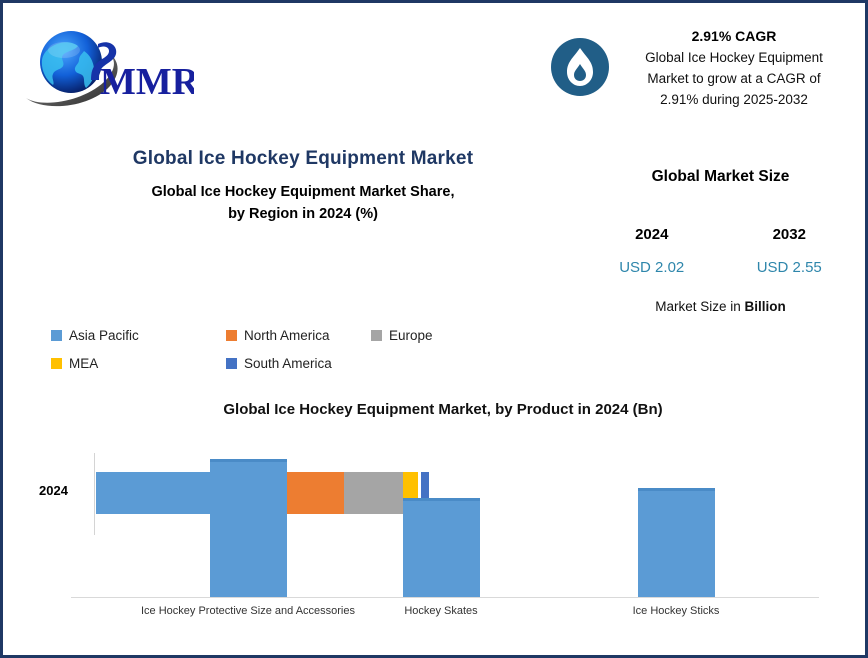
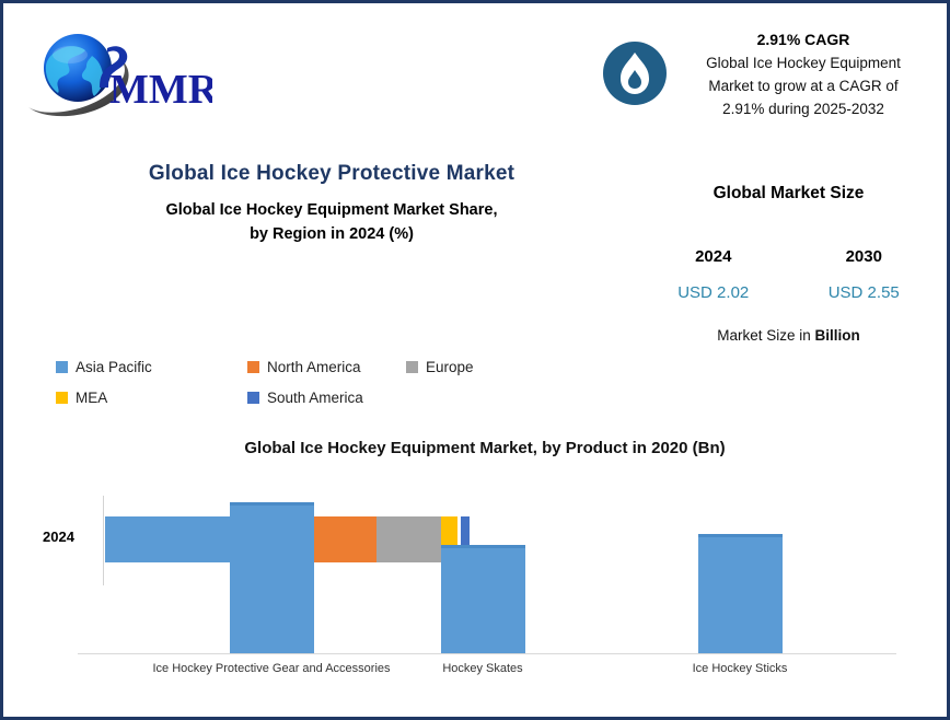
  MMR
  2.91% CAGR
  Global Ice Hockey Equipment
  Market to grow at a CAGR of
  2.91% during 2025-2032
- Global Ice Hockey Equipment Market
+ Global Ice Hockey Protective Market
  Global Ice Hockey Equipment Market Share,
  by Region in 2024 (%)
  2024
  Asia Pacific
  North America
  Europe
  MEA
  South America
  Global Market Size
  2024
- 2032
+ 2030
  USD 2.02
  USD 2.55
  Market Size in Billion
- Global Ice Hockey Equipment Market, by Product in 2024 (Bn)
+ Global Ice Hockey Equipment Market, by Product in 2020 (Bn)
- Ice Hockey Protective Size and Accessories
+ Ice Hockey Protective Gear and Accessories
  Hockey Skates
  Ice Hockey Sticks
